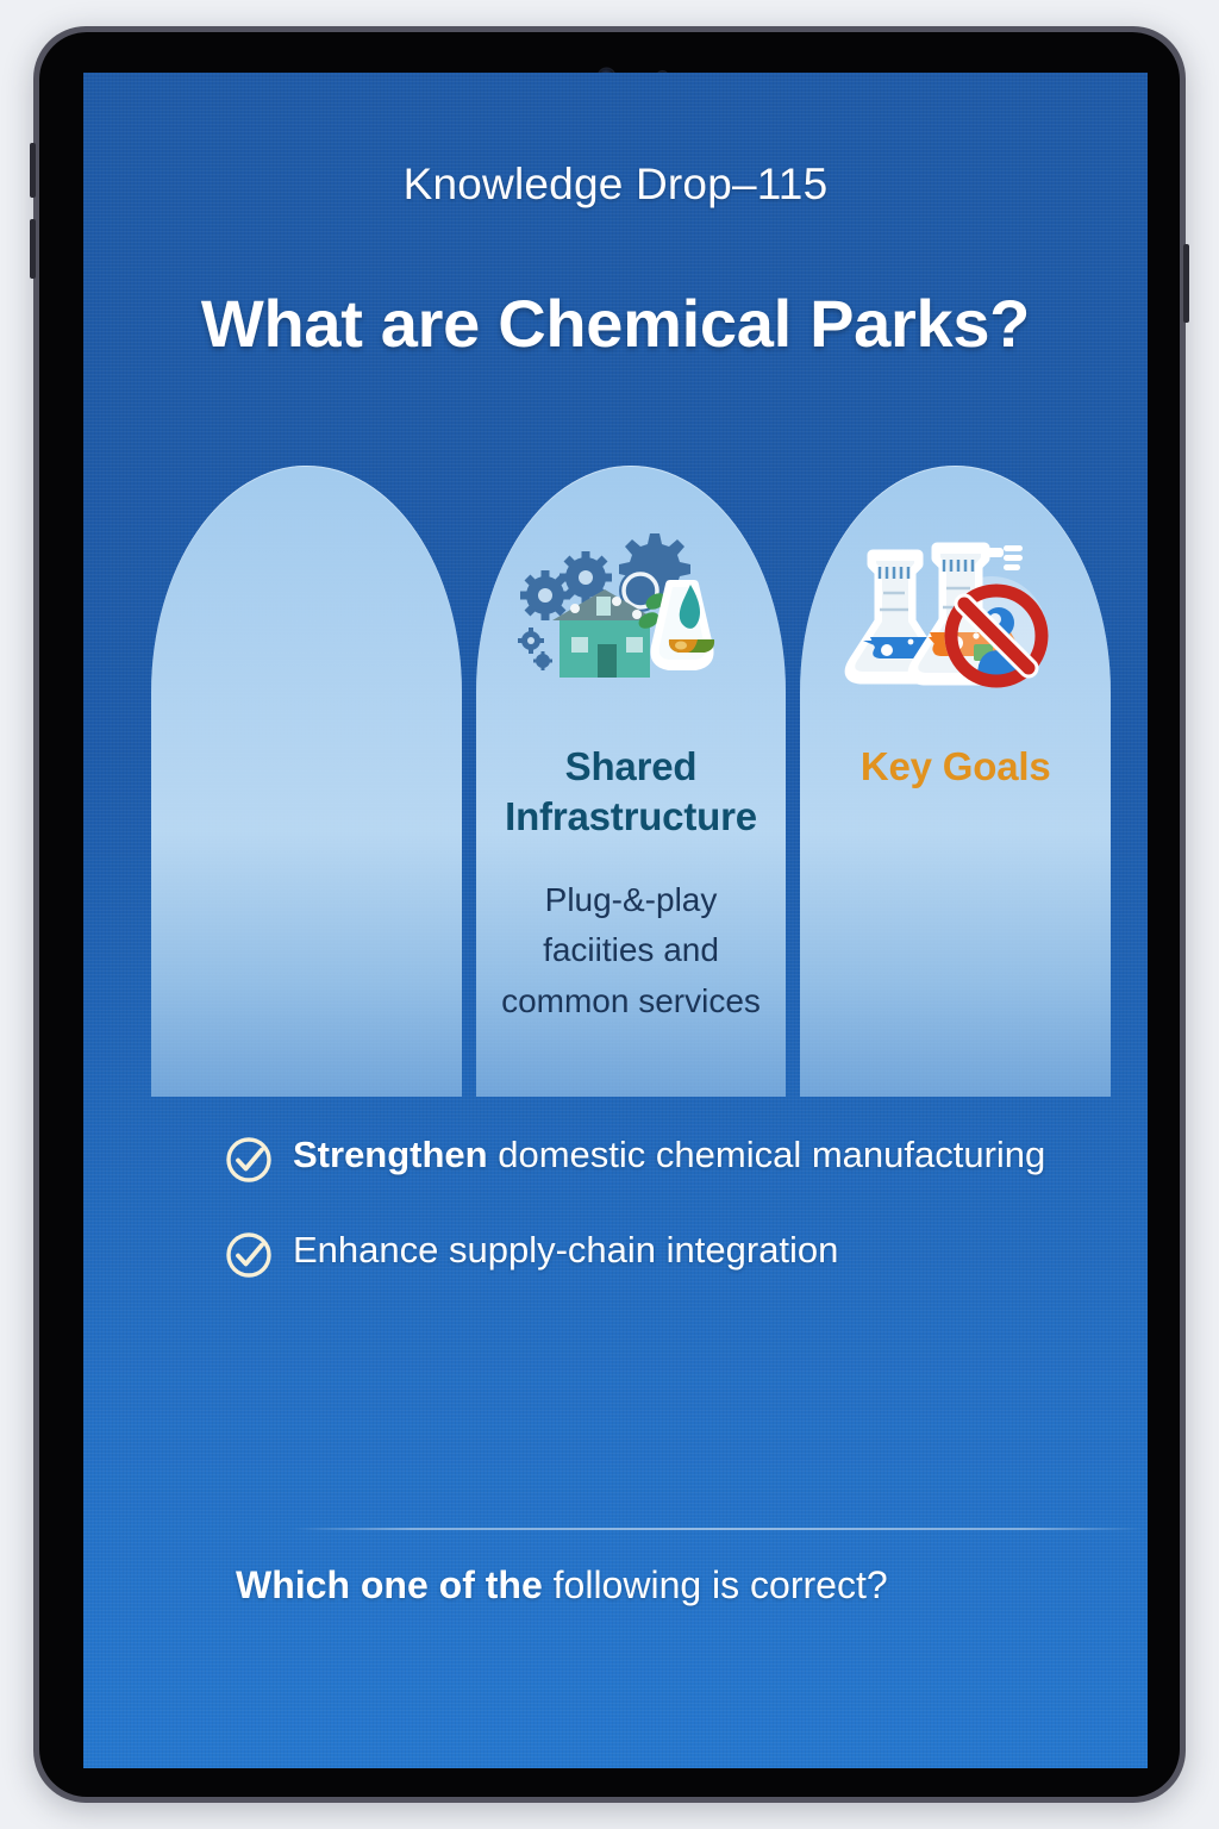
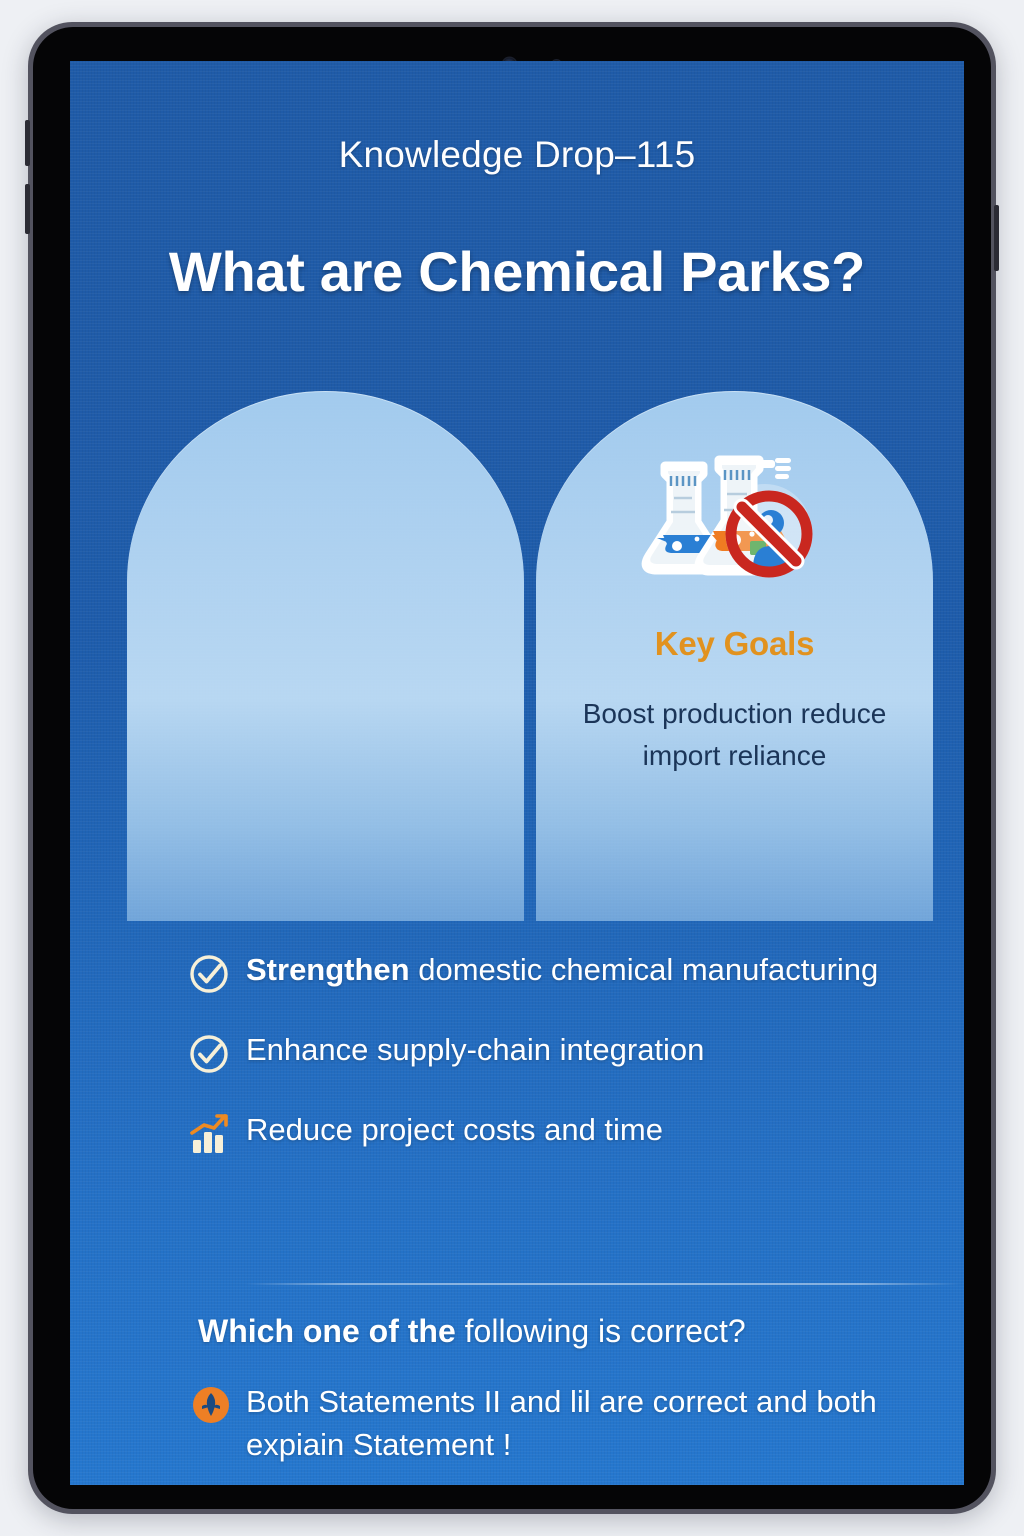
  Knowledge Drop–115
  What are Chemical Parks?
- Shared Infrastructure
- Plug-&-play faciities and common services
  Key Goals
+ Boost production reduce import reliance
  Strengthen domestic chemical manufacturing
  Enhance supply-chain integration
+ Reduce project costs and time
  Which one of the following is correct?
+ Both Statements II and lil are correct and both expiain Statement !
